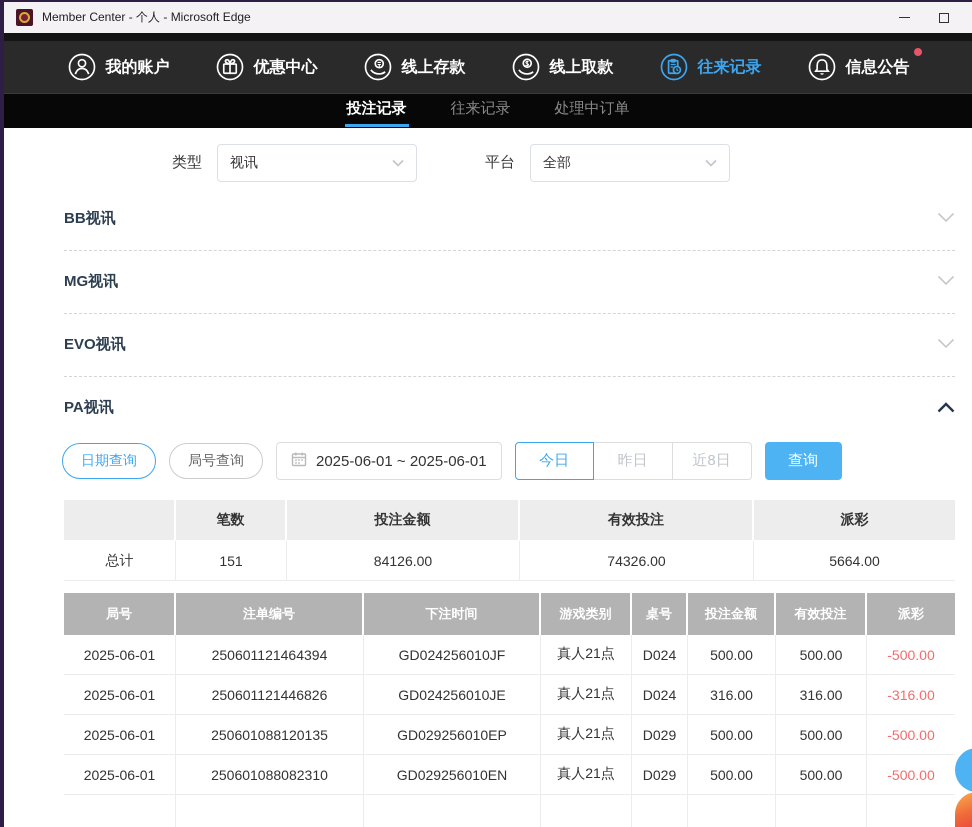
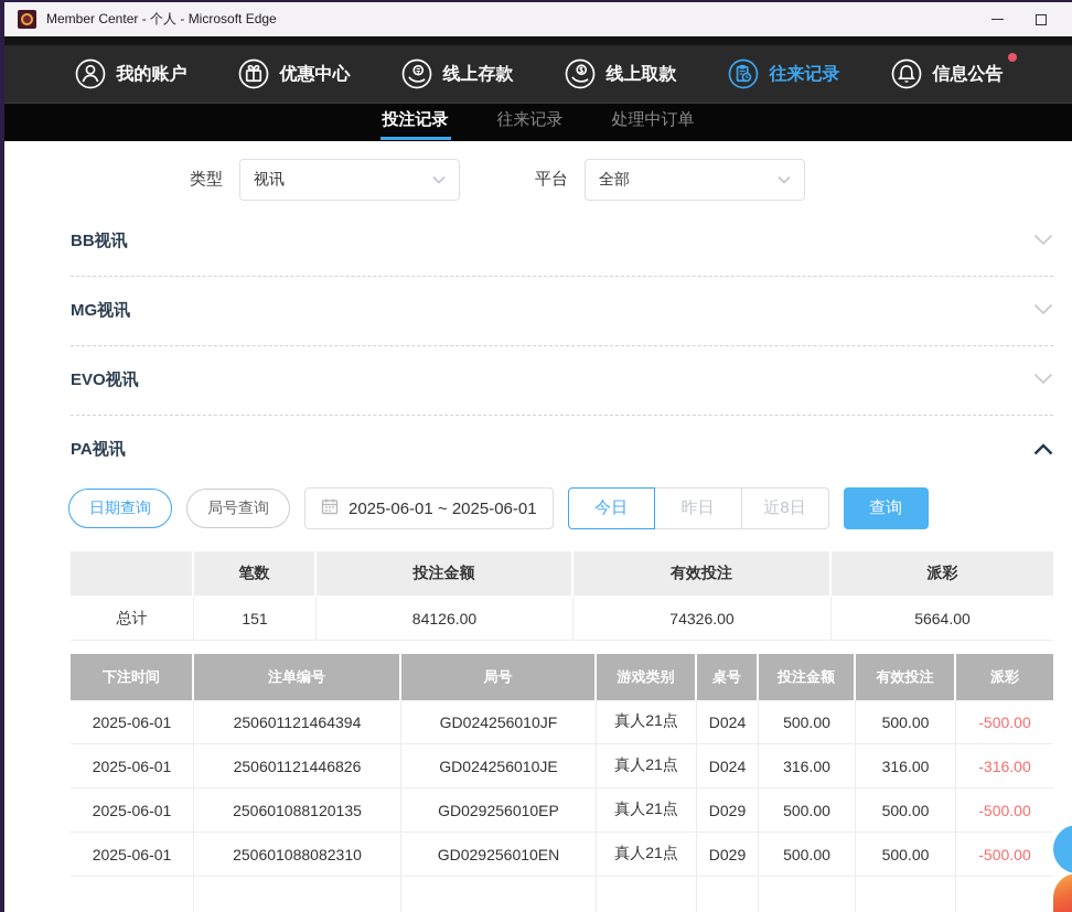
  Member Center - 个人 - Microsoft Edge
  我的账户
  优惠中心
  线上存款
  线上取款
  往来记录
  信息公告
  投注记录
  往来记录
  处理中订单
  类型
  视讯
  平台
  全部
  BB视讯
  MG视讯
  EVO视讯
  PA视讯
  日期查询
  局号查询
  2025-06-01 ~ 2025-06-01
  今日
  昨日
  近8日
  查询
  笔数
  投注金额
  有效投注
  派彩
  总计
  151
  84126.00
  74326.00
  5664.00
- 局号
+ 下注时间
  注单编号
- 下注时间
+ 局号
  游戏类别
  桌号
  投注金额
  有效投注
  派彩
  2025-06-01
  250601121464394
  GD024256010JF
  真人21点
  D024
  500.00
  500.00
  -500.00
  2025-06-01
  250601121446826
  GD024256010JE
  真人21点
  D024
  316.00
  316.00
  -316.00
  2025-06-01
  250601088120135
  GD029256010EP
  真人21点
  D029
  500.00
  500.00
  -500.00
  2025-06-01
  250601088082310
  GD029256010EN
  真人21点
  D029
  500.00
  500.00
  -500.00
